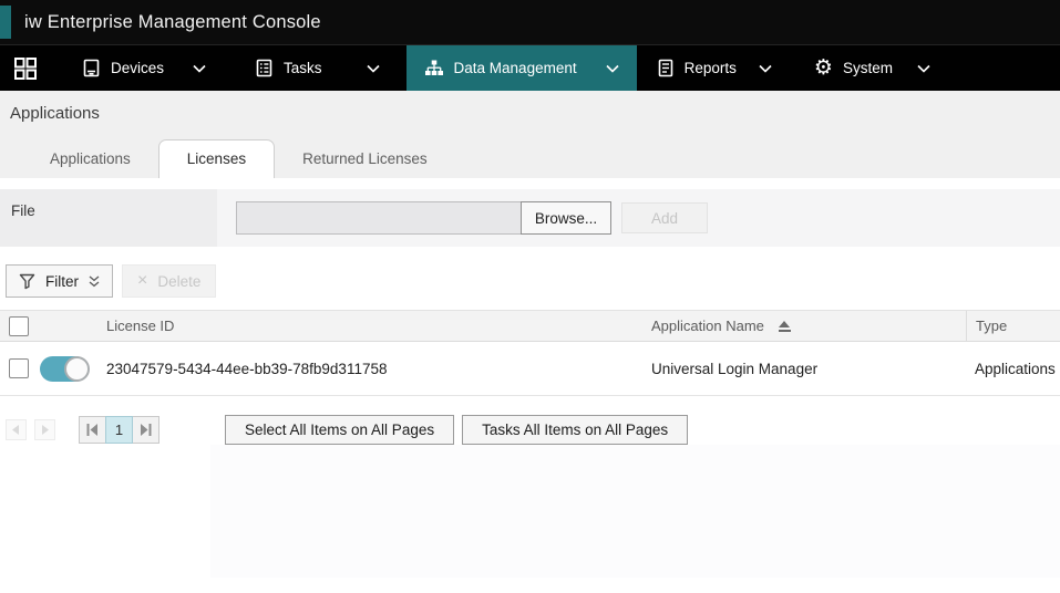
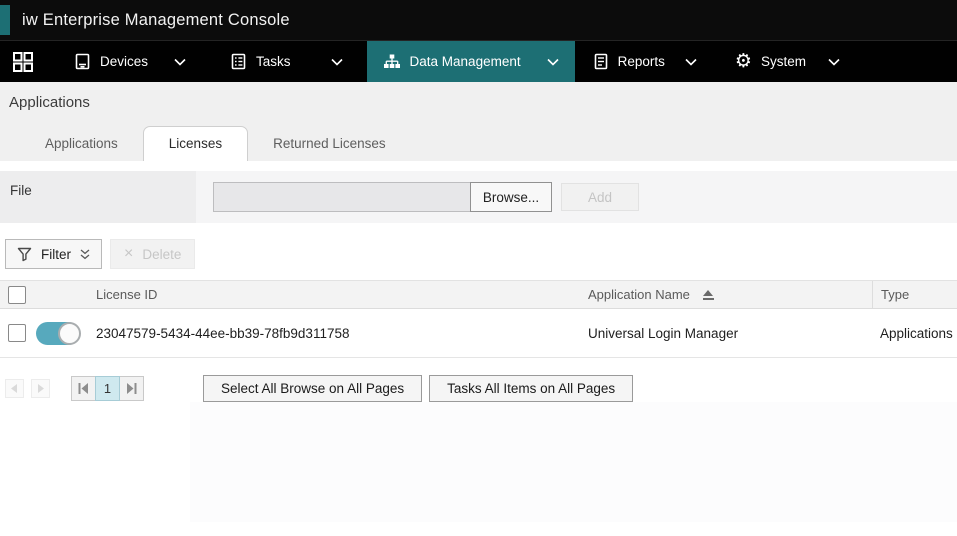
  iw Enterprise Management Console
  Devices
  Tasks
  Data Management
  Reports
  ⚙
  System
  Applications
  Applications
  Licenses
  Returned Licenses
  File
  Browse...
  Add
  Filter
  ×
  Delete
  License ID
  Application Name
  Type
  23047579-5434-44ee-bb39-78fb9d311758
  Universal Login Manager
  Applications
  1
- Select All Items on All Pages
+ Select All Browse on All Pages
  Tasks All Items on All Pages
